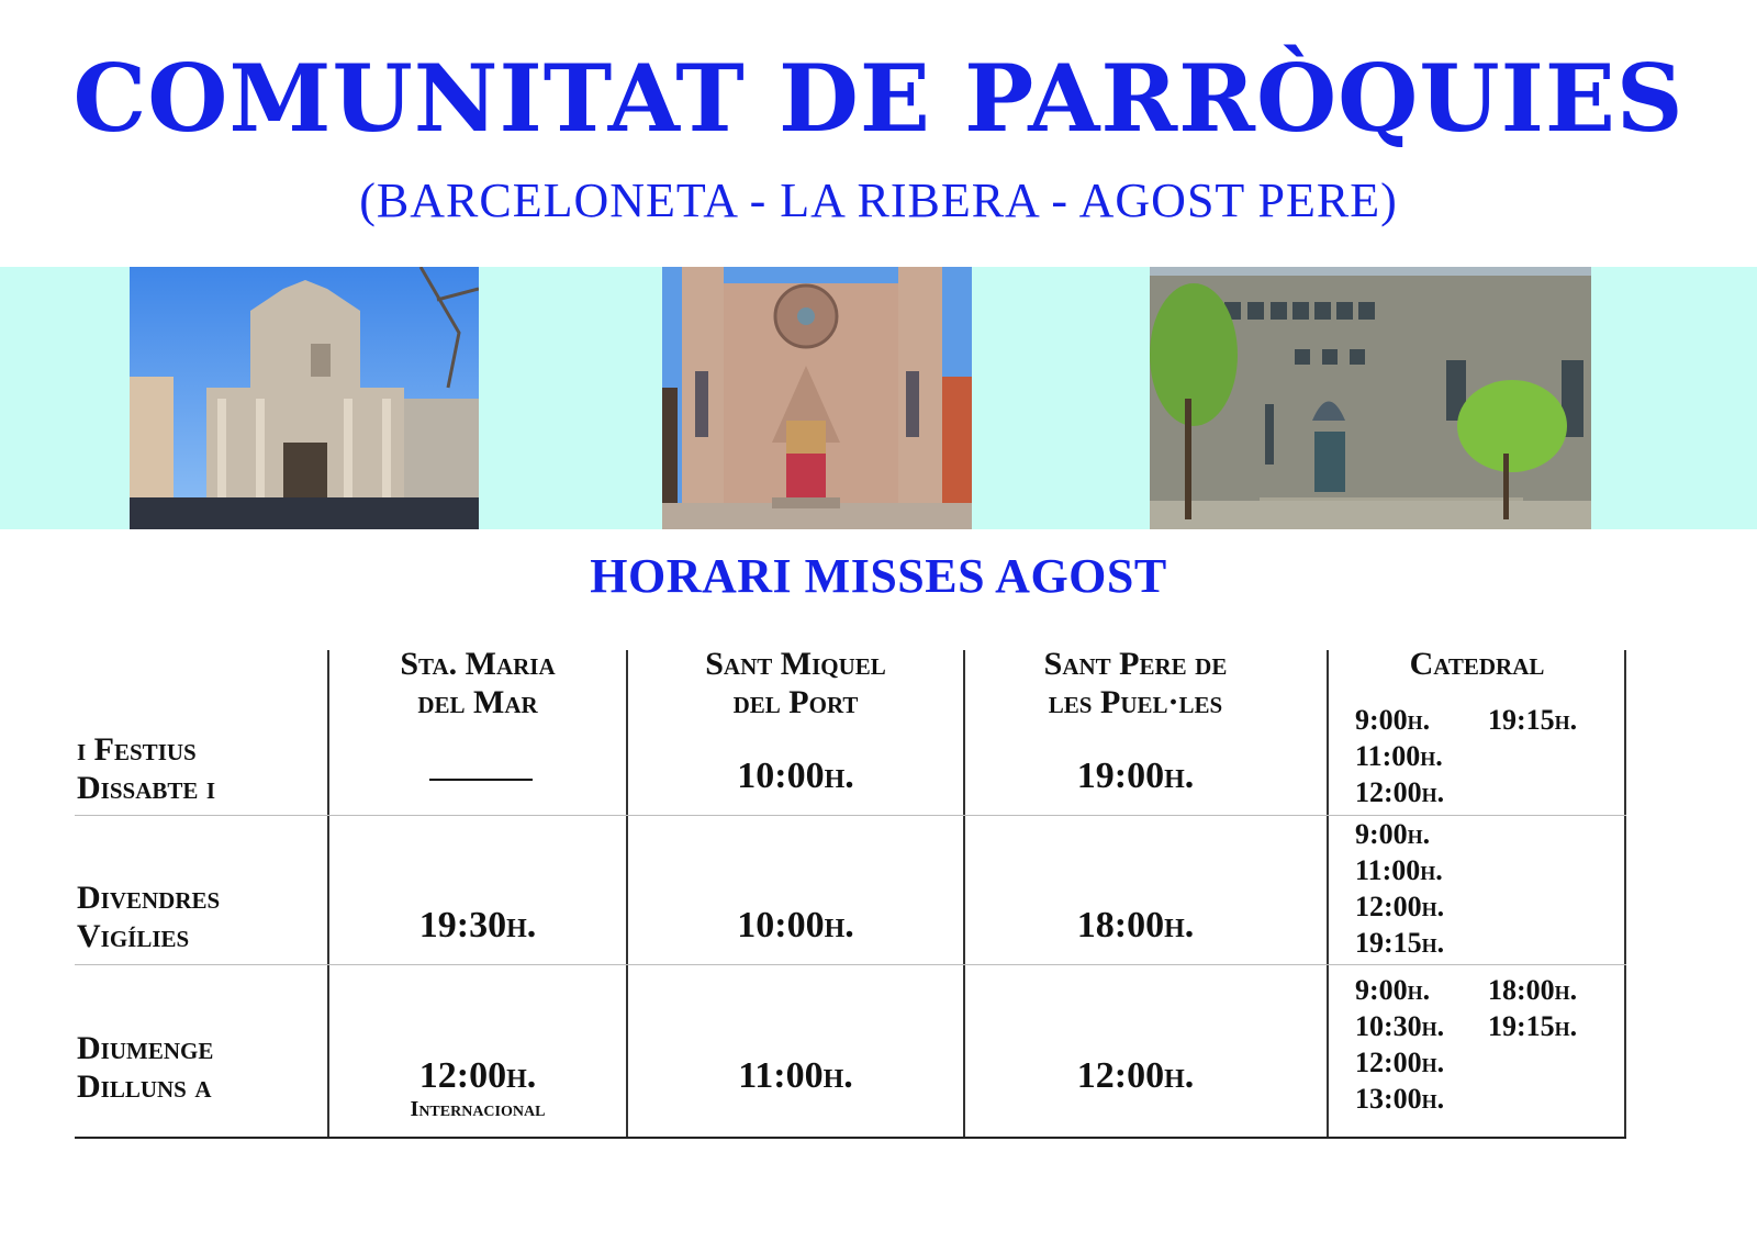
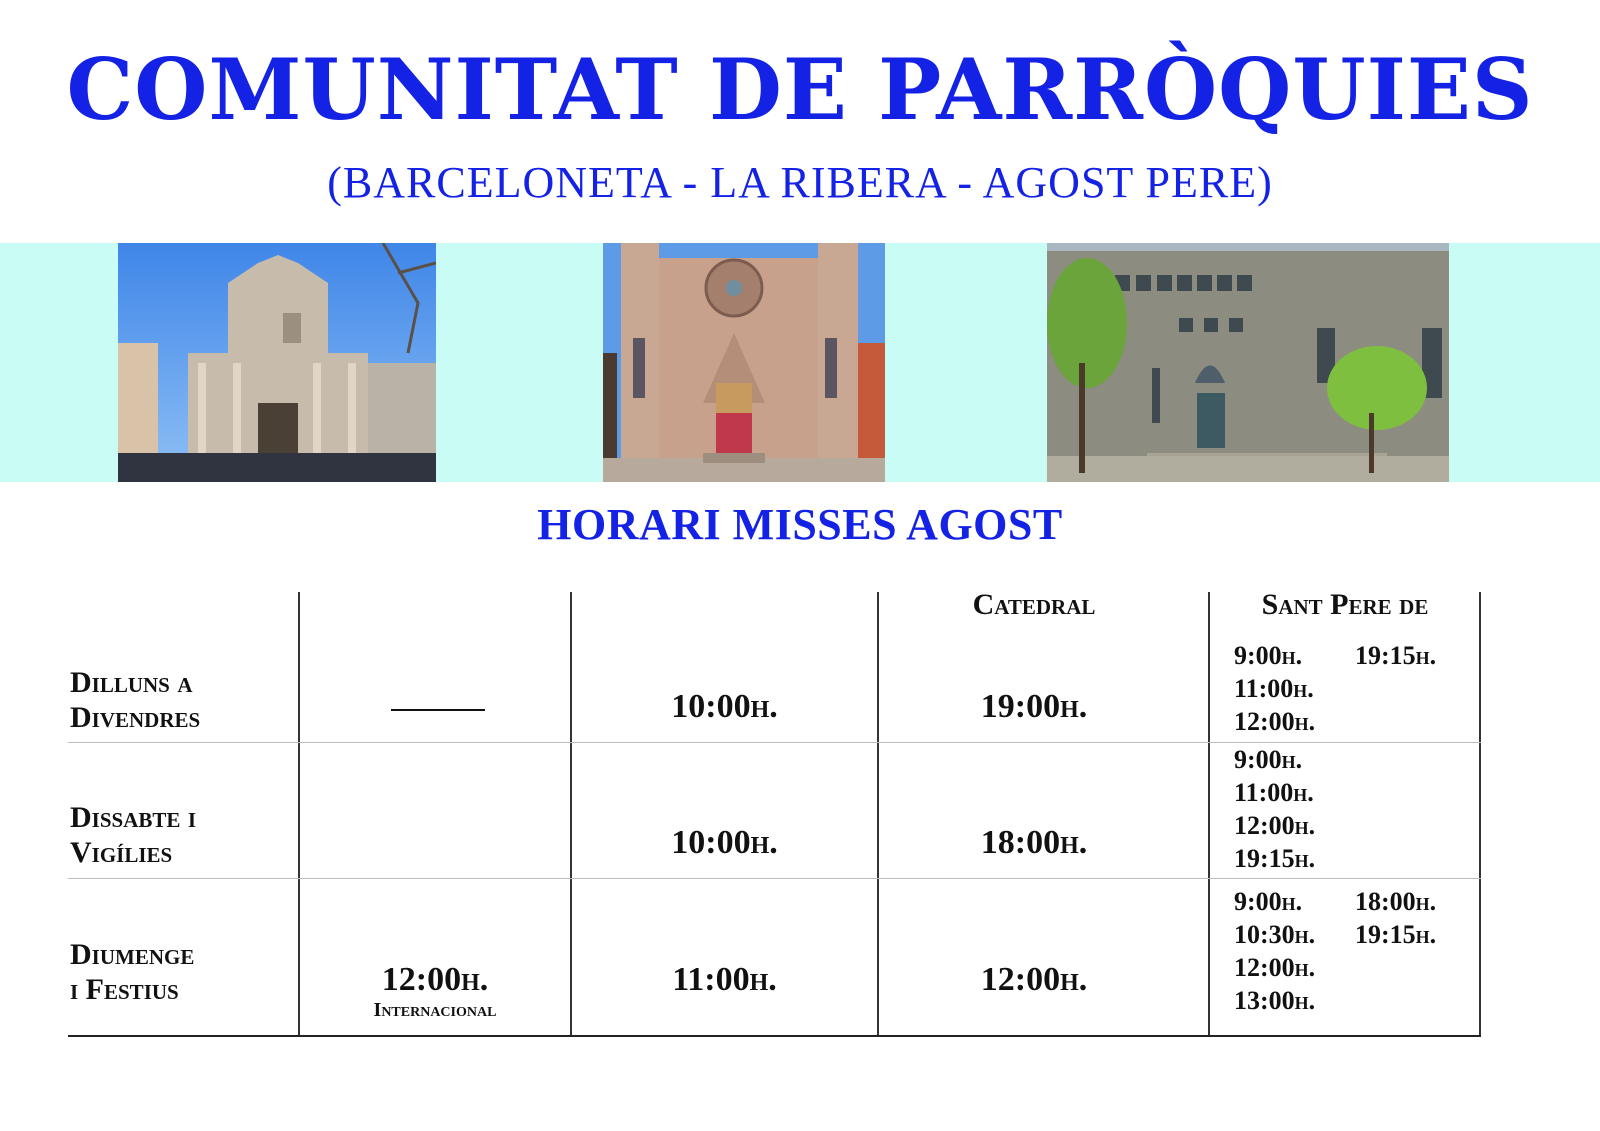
  COMUNITAT DE PARRÒQUIES
  (BARCELONETA - LA RIBERA - AGOST PERE)
  HORARI MISSES AGOST
- Sta. Maria
- del Mar
- Sant Miquel
- del Port
- Sant Pere de
+ Catedral
- les Puel·les
- Catedral
+ Sant Pere de
- i Festius
+ Dilluns a
- Dissabte i
+ Divendres
  10:00h.
  19:00h.
  9:00h.
  11:00h.
  12:00h.
  19:15h.
- Divendres
+ Dissabte i
  Vigílies
- 19:30h.
  10:00h.
  18:00h.
  9:00h.
  11:00h.
  12:00h.
  19:15h.
  Diumenge
- Dilluns a
+ i Festius
  12:00h.
  Internacional
  11:00h.
  12:00h.
  9:00h.
  10:30h.
  12:00h.
  13:00h.
  18:00h.
  19:15h.
